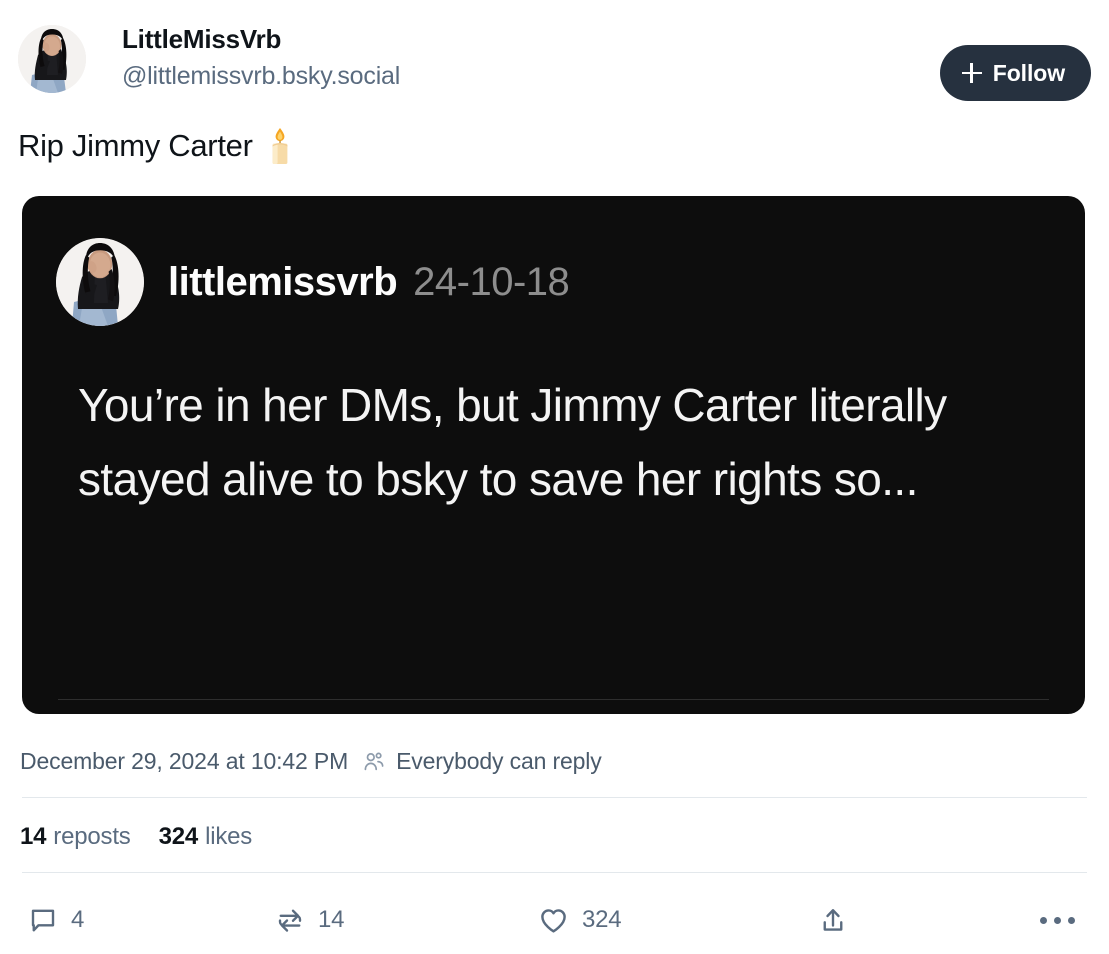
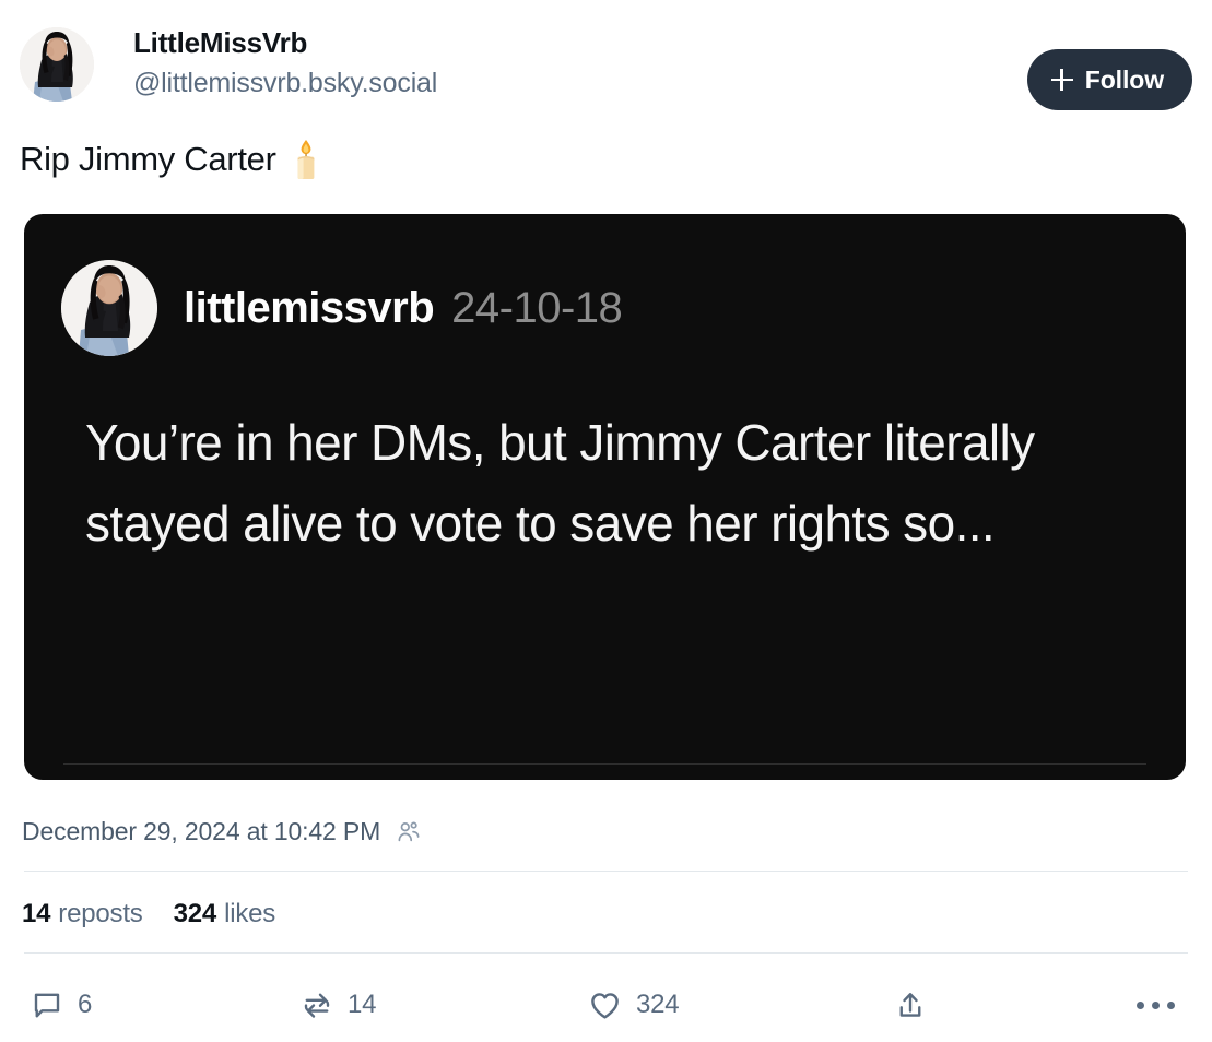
  LittleMissVrb
  @littlemissvrb.bsky.social
  Follow
  Rip Jimmy Carter
  littlemissvrb 24-10-18
- You’re in her DMs, but Jimmy Carter literally stayed alive to bsky to save her rights so...
+ You’re in her DMs, but Jimmy Carter literally stayed alive to vote to save her rights so...
  December 29, 2024 at 10:42 PM
- Everybody can reply
  14
  reposts
  324
  likes
- 4
+ 6
  14
  324
